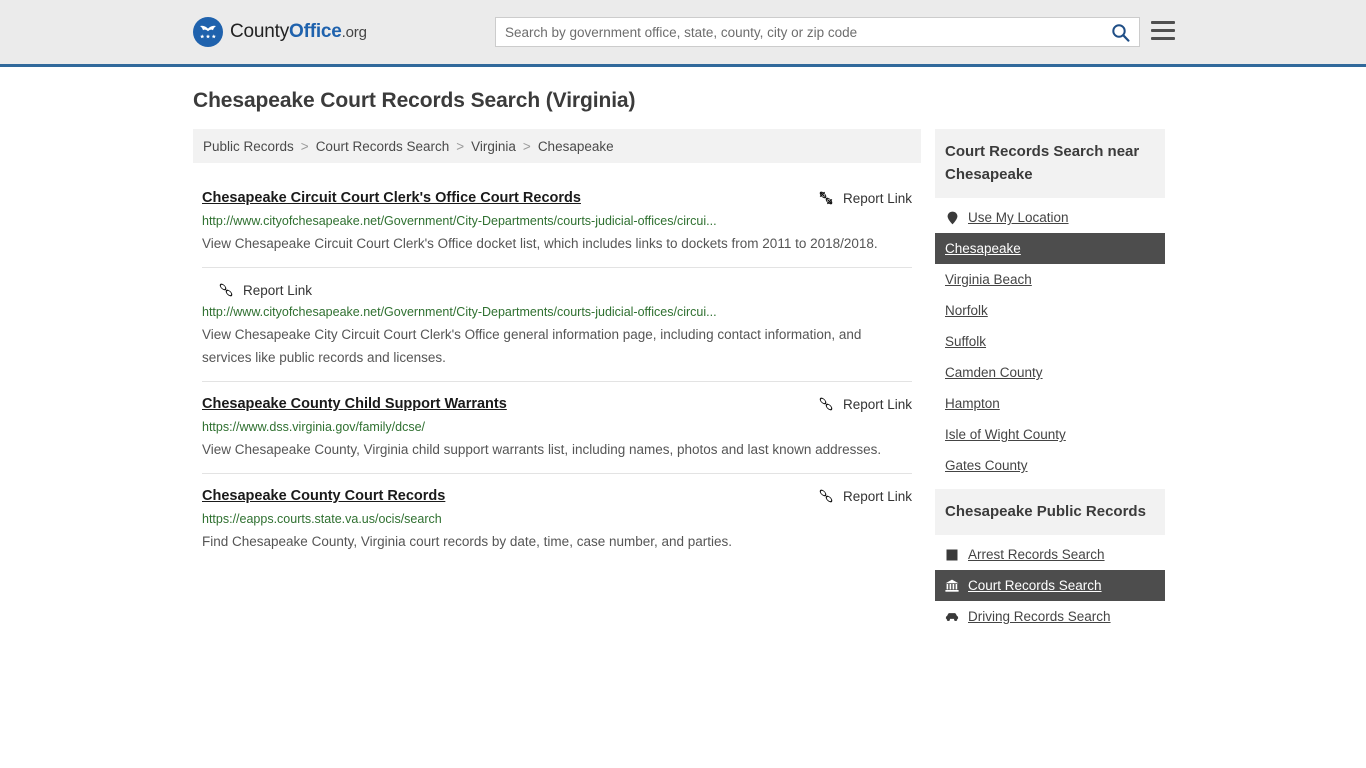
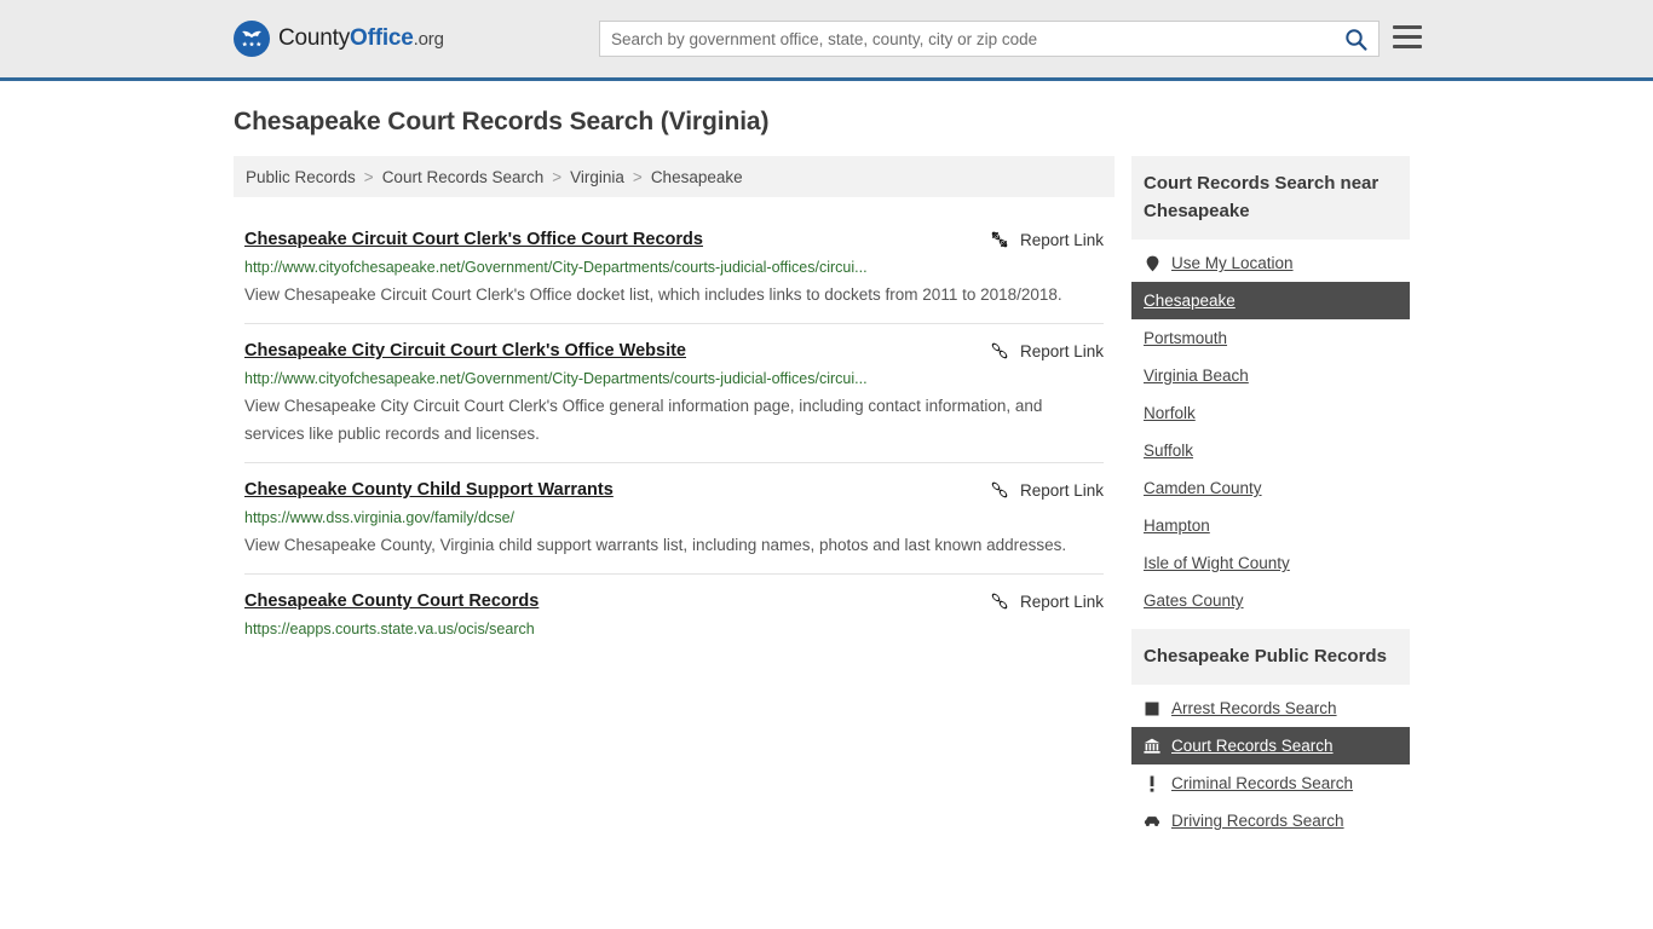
  CountyOffice.org
  Search by government office, state, county, city or zip code
  Chesapeake Court Records Search (Virginia)
  Public Records
  >
  Court Records Search
  >
  Virginia
  >
  Chesapeake
  Chesapeake Circuit Court Clerk's Office Court Records
  Report Link
  http://www.cityofchesapeake.net/Government/City-Departments/courts-judicial-offices/circui...
  View Chesapeake Circuit Court Clerk's Office docket list, which includes links to dockets from 2011 to 2018/2018.
+ Chesapeake City Circuit Court Clerk's Office Website
  Report Link
  http://www.cityofchesapeake.net/Government/City-Departments/courts-judicial-offices/circui...
  View Chesapeake City Circuit Court Clerk's Office general information page, including contact information, and services like public records and licenses.
  Chesapeake County Child Support Warrants
  Report Link
  https://www.dss.virginia.gov/family/dcse/
  View Chesapeake County, Virginia child support warrants list, including names, photos and last known addresses.
  Chesapeake County Court Records
  Report Link
  https://eapps.courts.state.va.us/ocis/search
- Find Chesapeake County, Virginia court records by date, time, case number, and parties.
  Court Records Search near Chesapeake
  Use My Location
  Chesapeake
+ Portsmouth
  Virginia Beach
  Norfolk
  Suffolk
  Camden County
  Hampton
  Isle of Wight County
  Gates County
  Chesapeake Public Records
  Arrest Records Search
  Court Records Search
+ Criminal Records Search
  Driving Records Search
